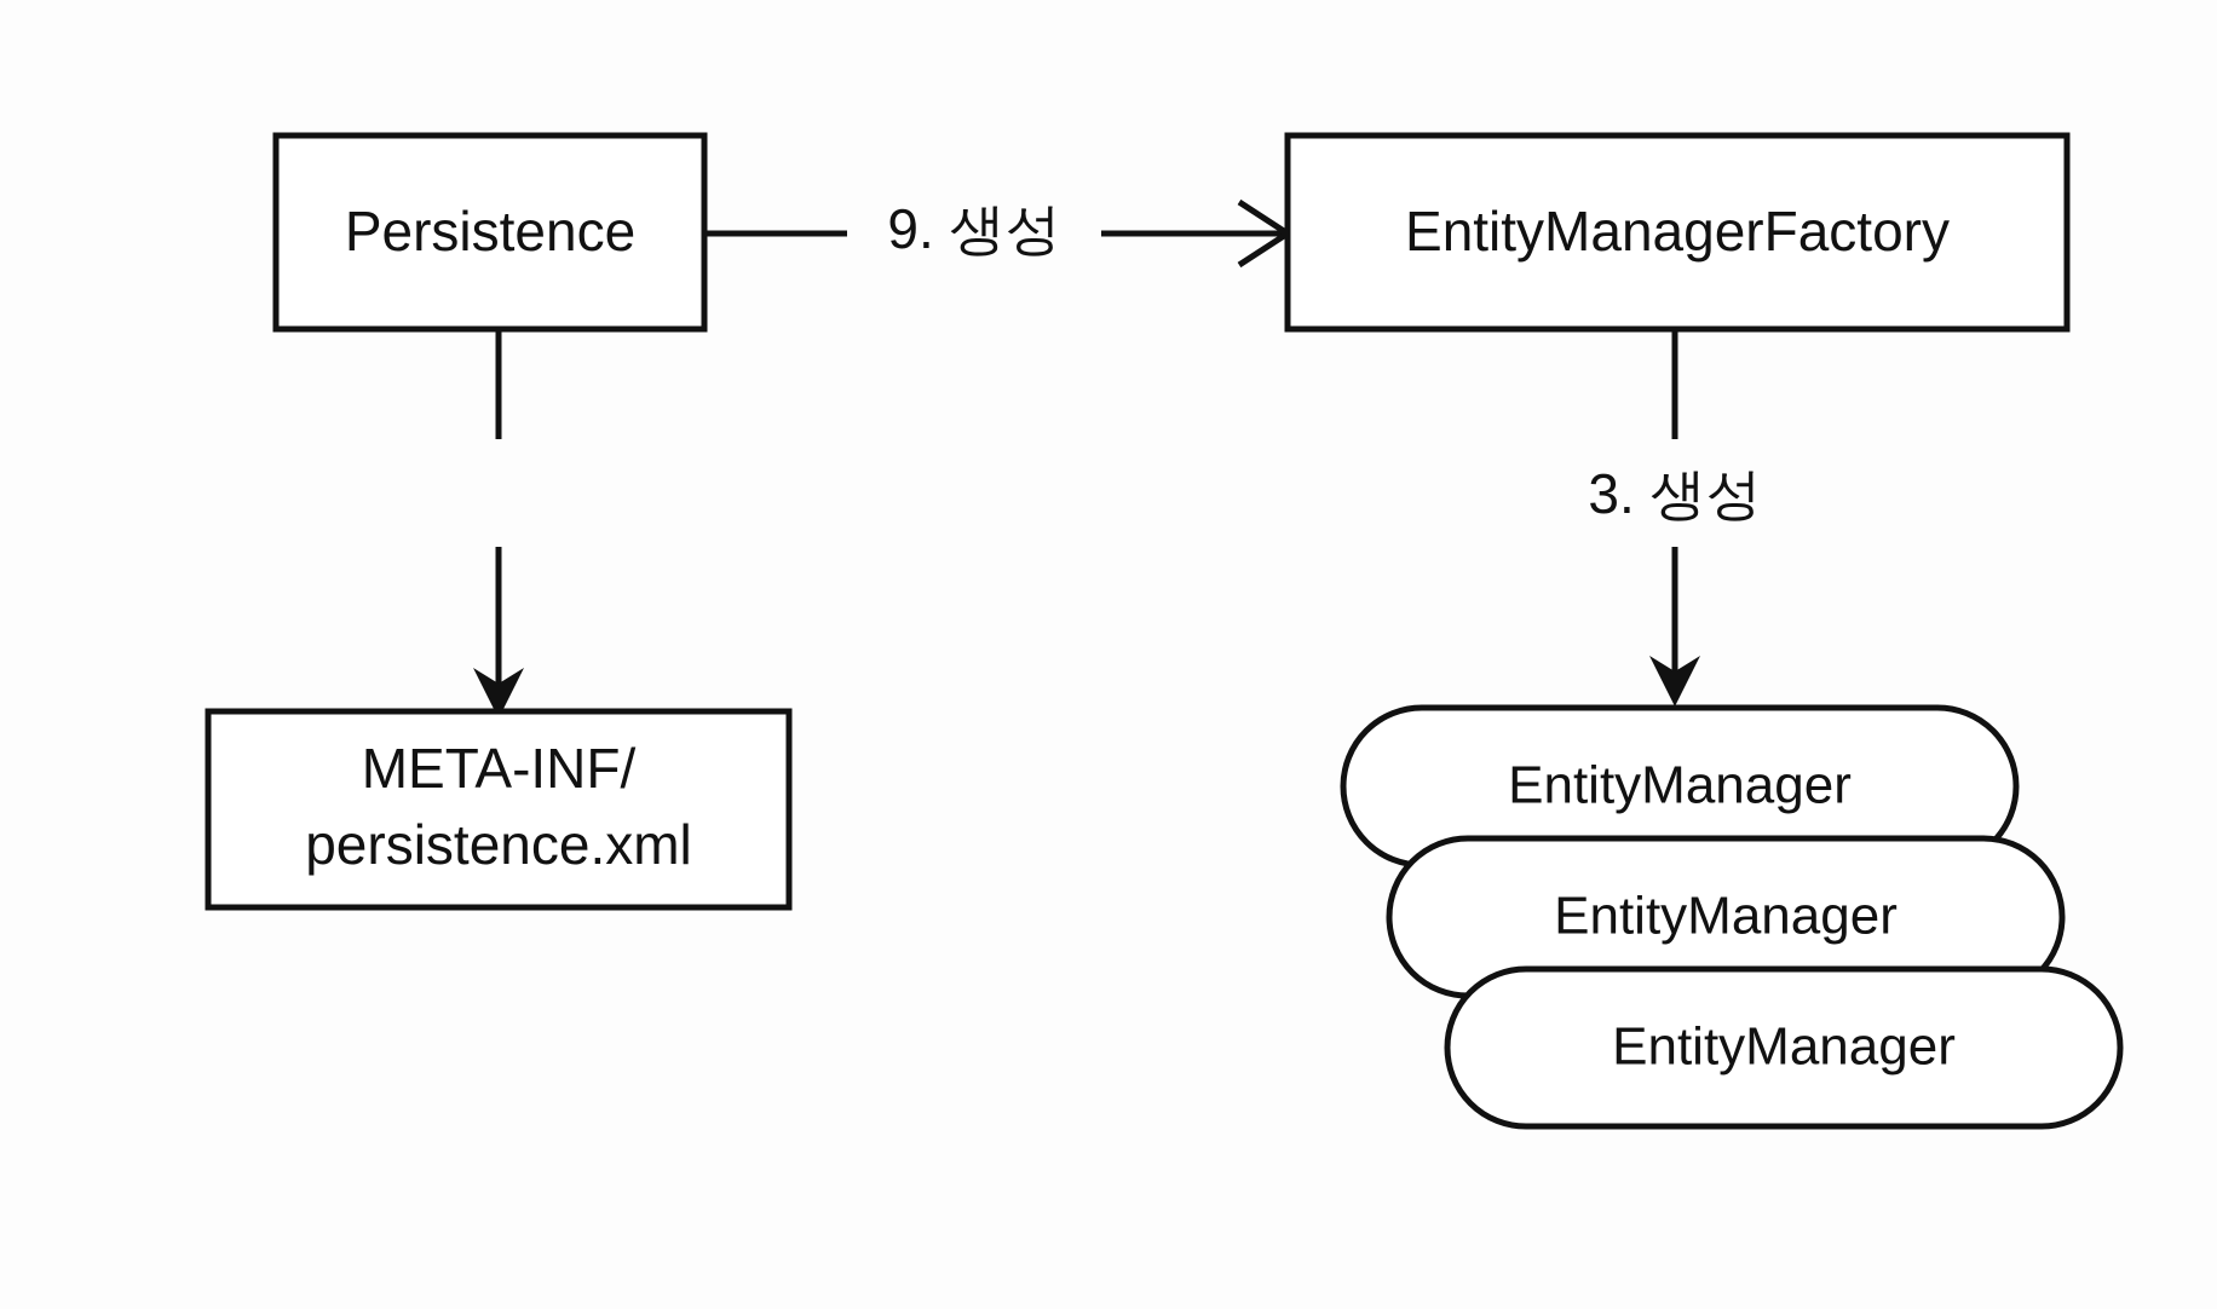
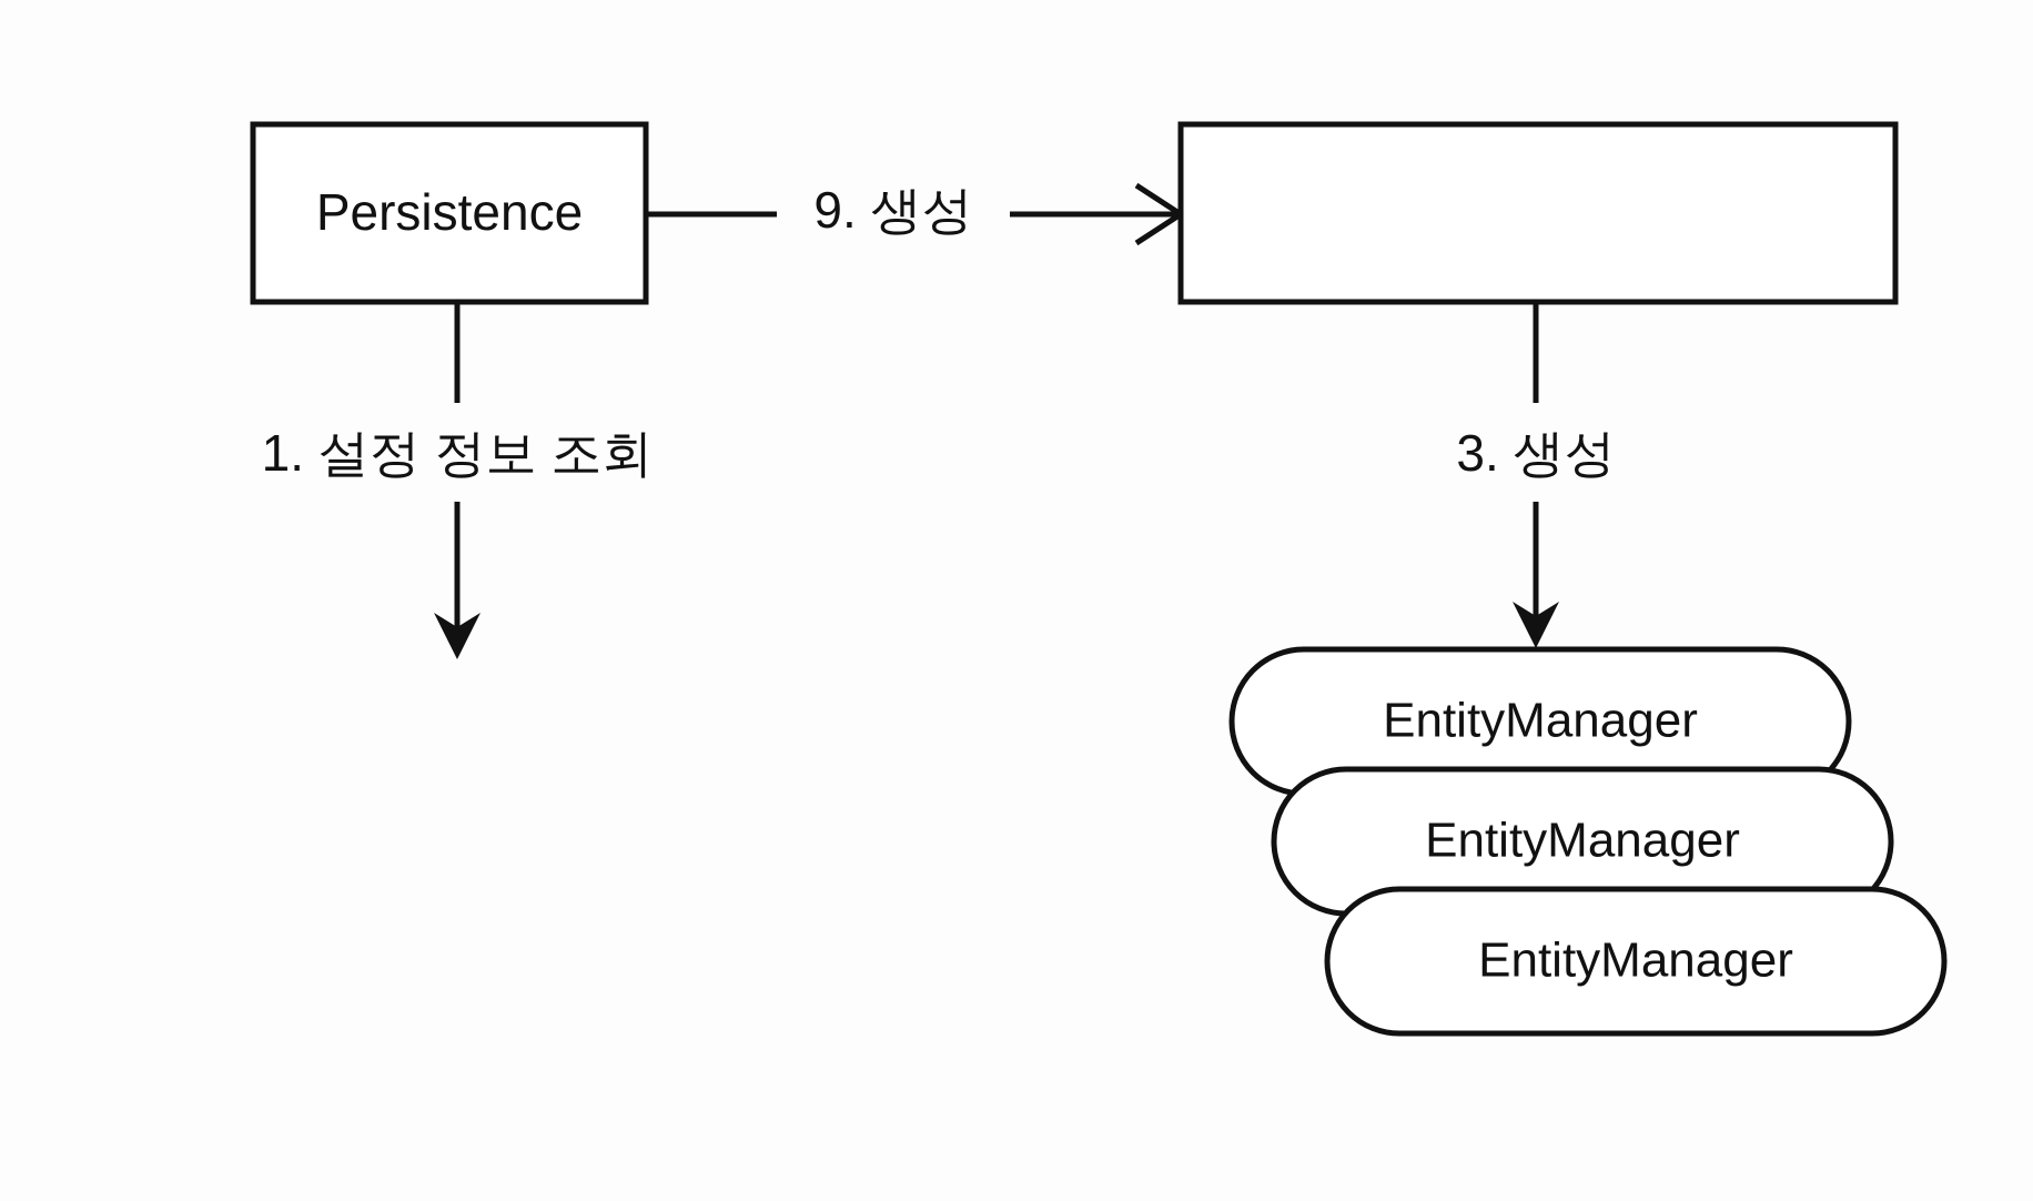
  9. 생성
+ 1. 설정 정보 조회
  3. 생성
  Persistence
- EntityManagerFactory
- META-INF/
- persistence.xml
  EntityManager
  EntityManager
  EntityManager
